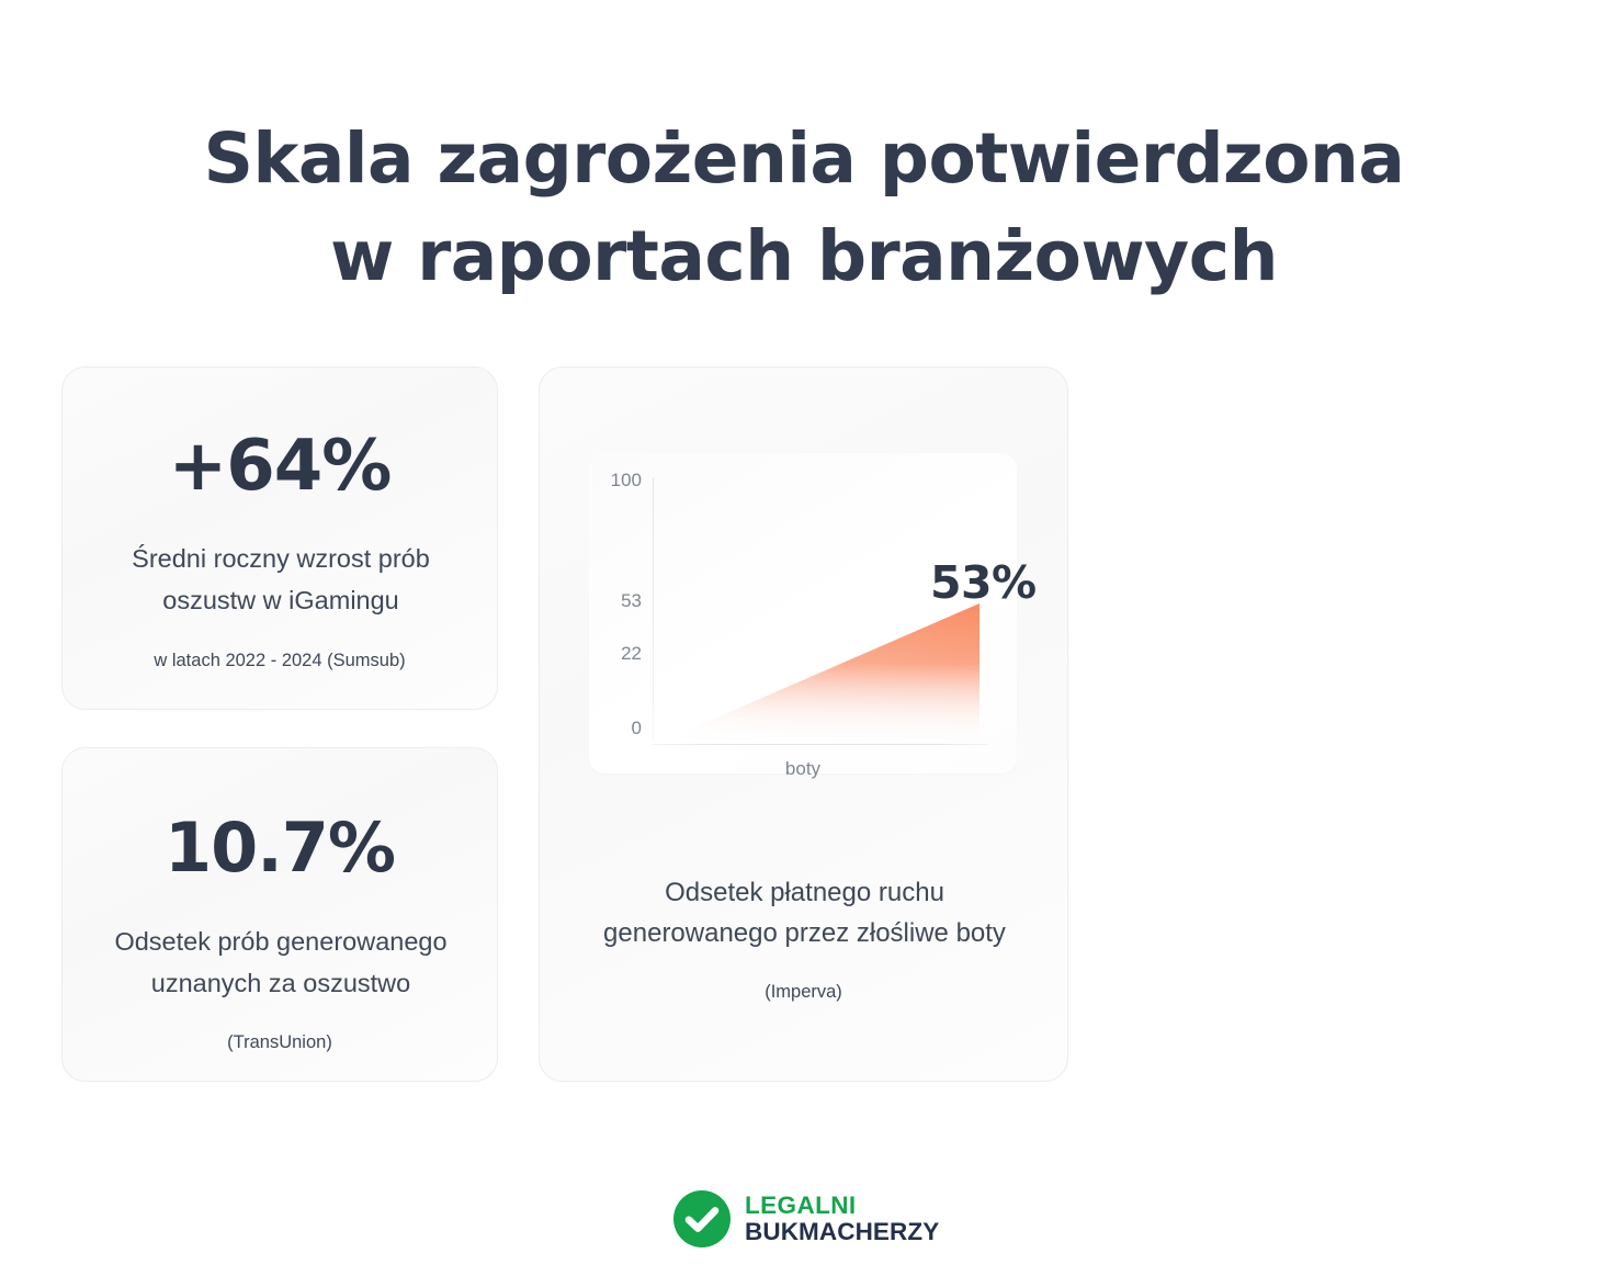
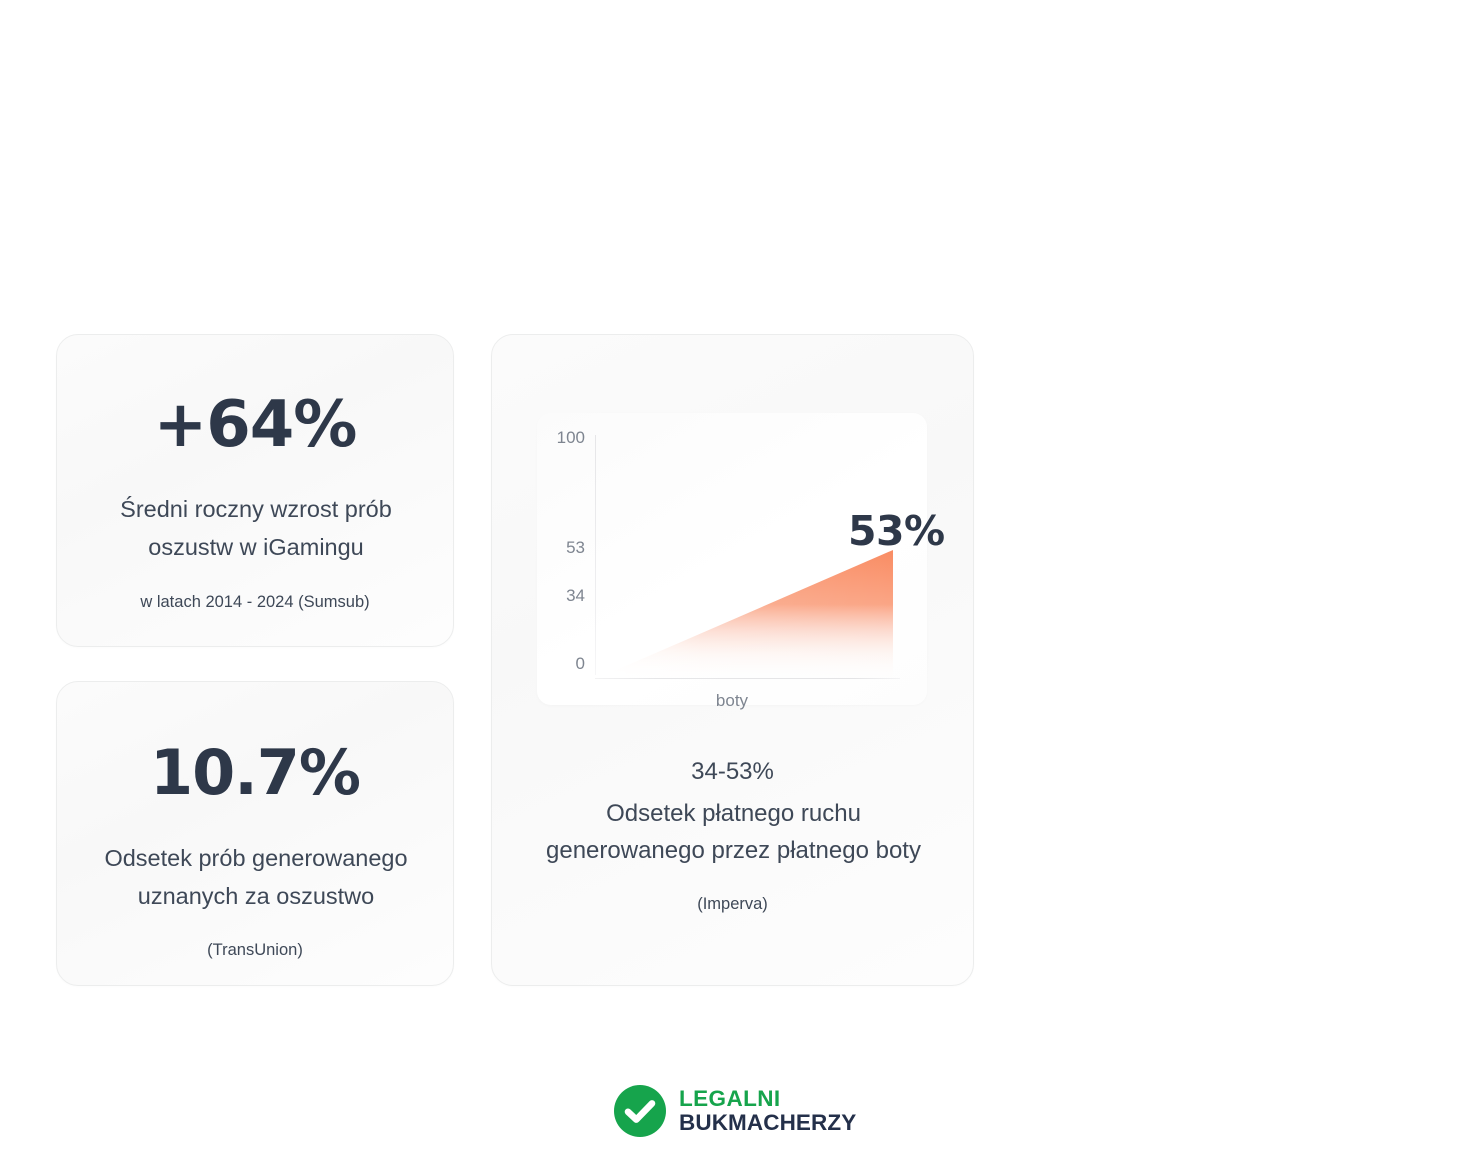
- Skala zagrożenia potwierdzona
- w raportach branżowych
  +64%
  Średni roczny wzrost prób oszustw w iGamingu
- w latach 2022 - 2024 (Sumsub)
+ w latach 2014 - 2024 (Sumsub)
  10.7%
  Odsetek prób generowanego uznanych za oszustwo
  (TransUnion)
  100
  53
- 22
+ 34
  0
  boty
  53%
+ 34-53%
- Odsetek płatnego ruchu generowanego przez złośliwe boty
+ Odsetek płatnego ruchu generowanego przez płatnego boty
  (Imperva)
  LEGALNI
  BUKMACHERZY
